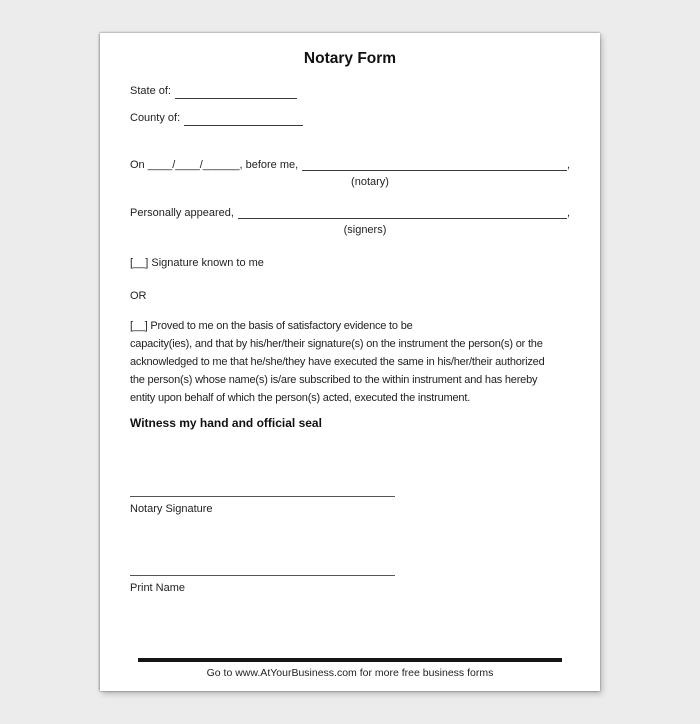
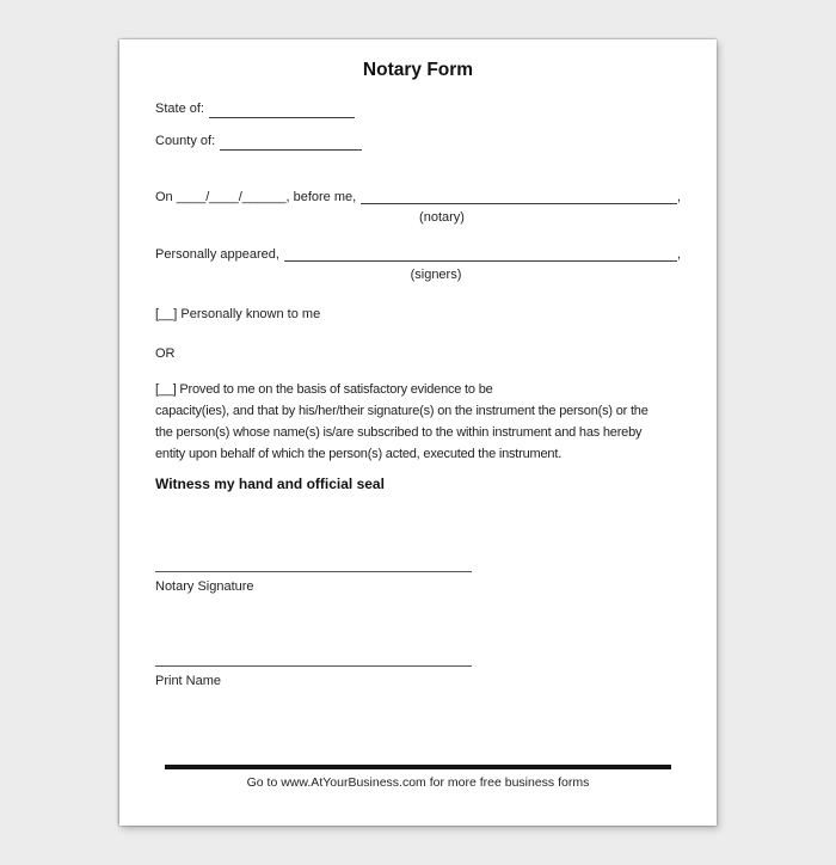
  Notary Form
  State of:
  County of:
  On ____/____/______, before me,
  ,
  (notary)
  Personally appeared,
  ,
  (signers)
- [__] Signature known to me
+ [__] Personally known to me
  OR
  [__] Proved to me on the basis of satisfactory evidence to be
  capacity(ies), and that by his/her/their signature(s) on the instrument the person(s) or the
- acknowledged to me that he/she/they have executed the same in his/her/their authorized
  the person(s) whose name(s) is/are subscribed to the within instrument and has hereby
  entity upon behalf of which the person(s) acted, executed the instrument.
  Witness my hand and official seal
  Notary Signature
  Print Name
  Go to www.AtYourBusiness.com for more free business forms
